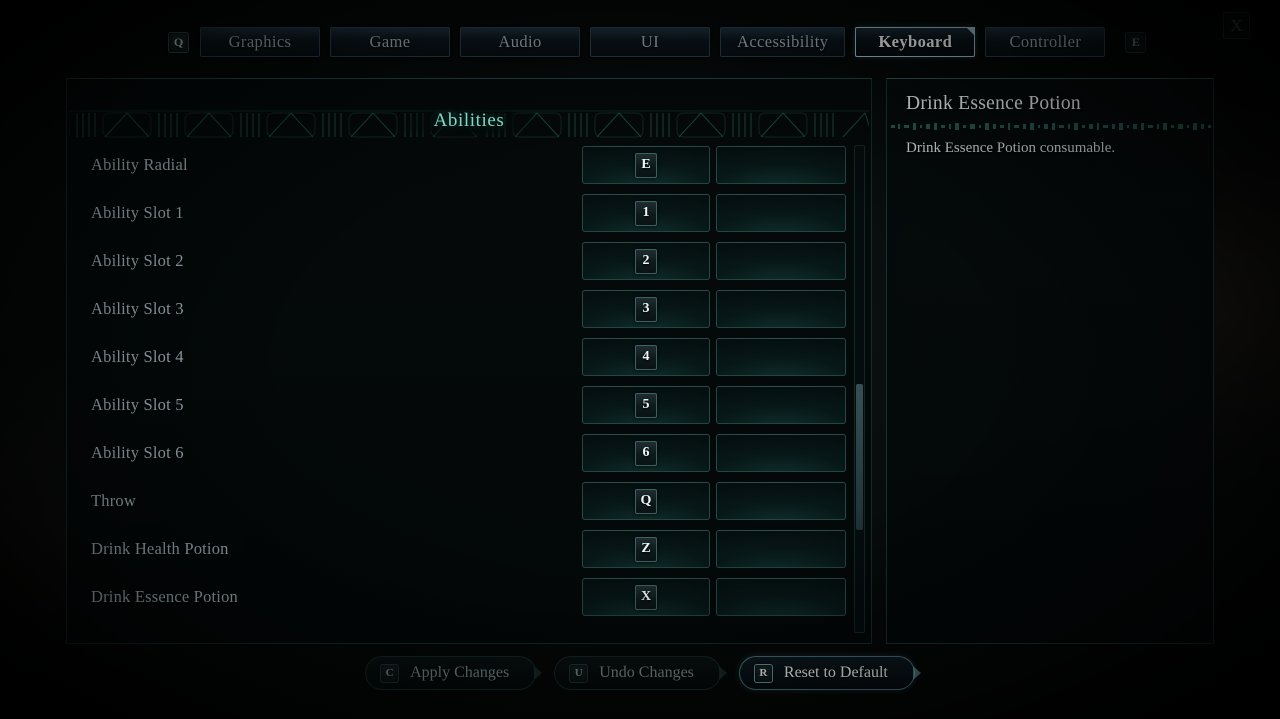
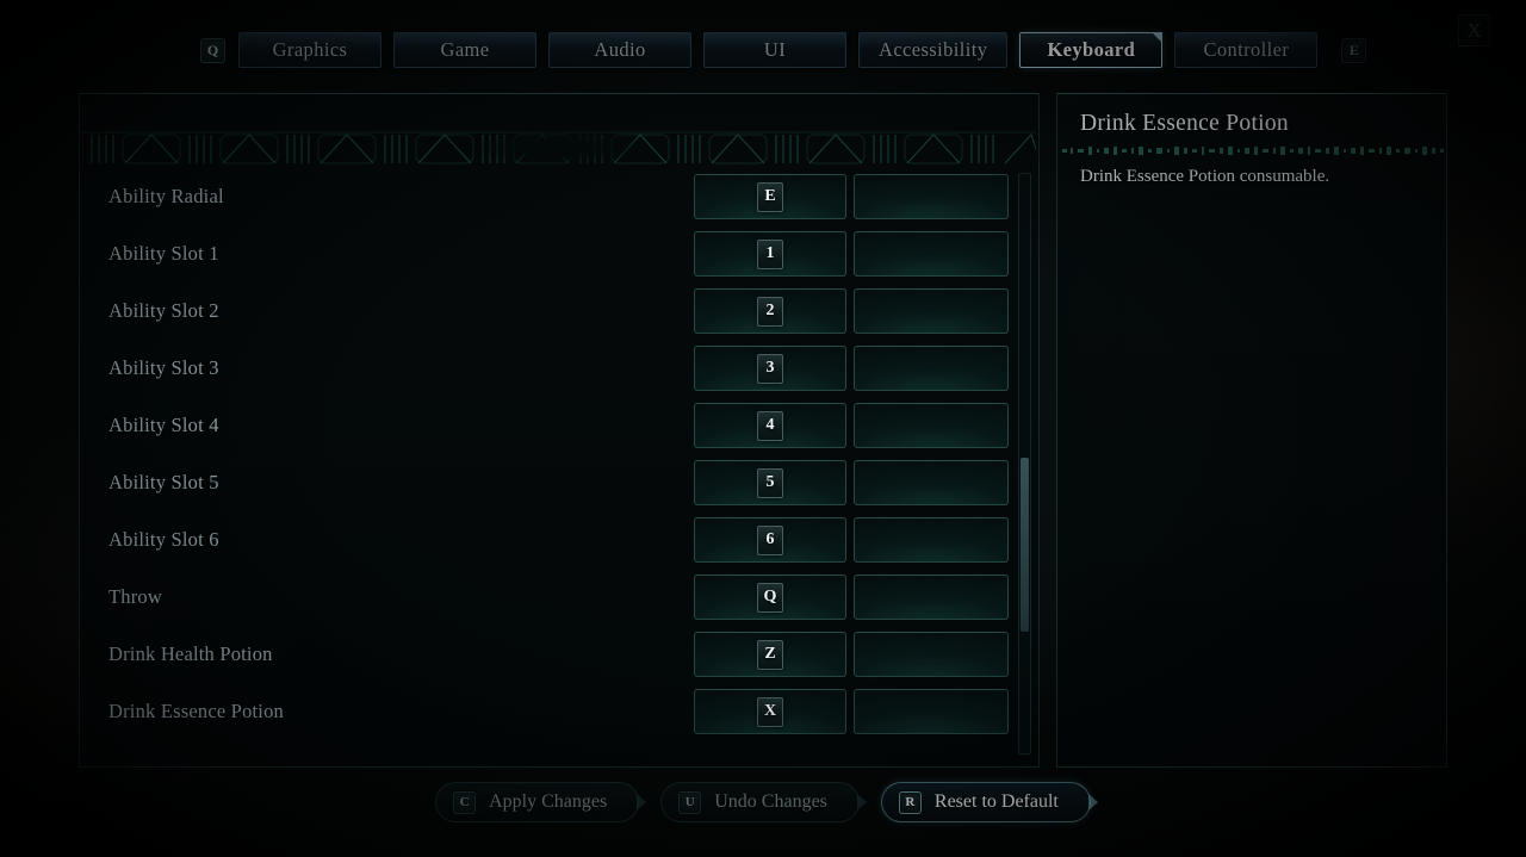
- Abilities
